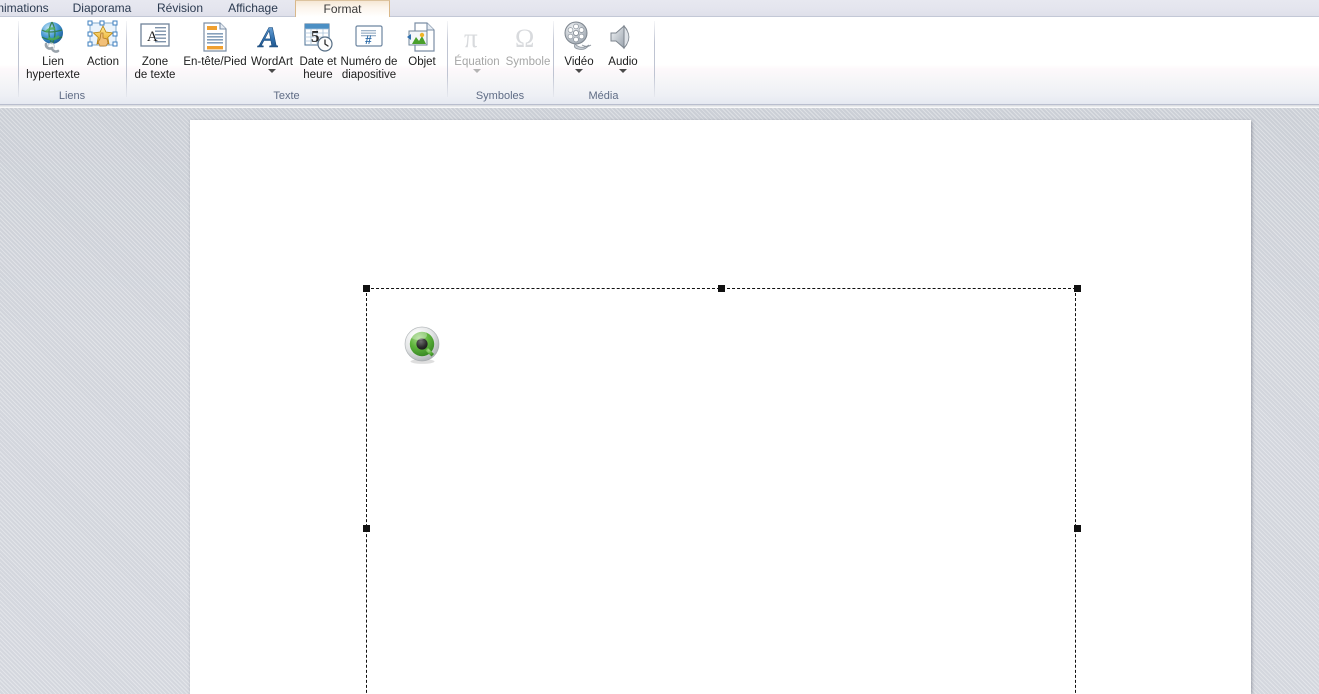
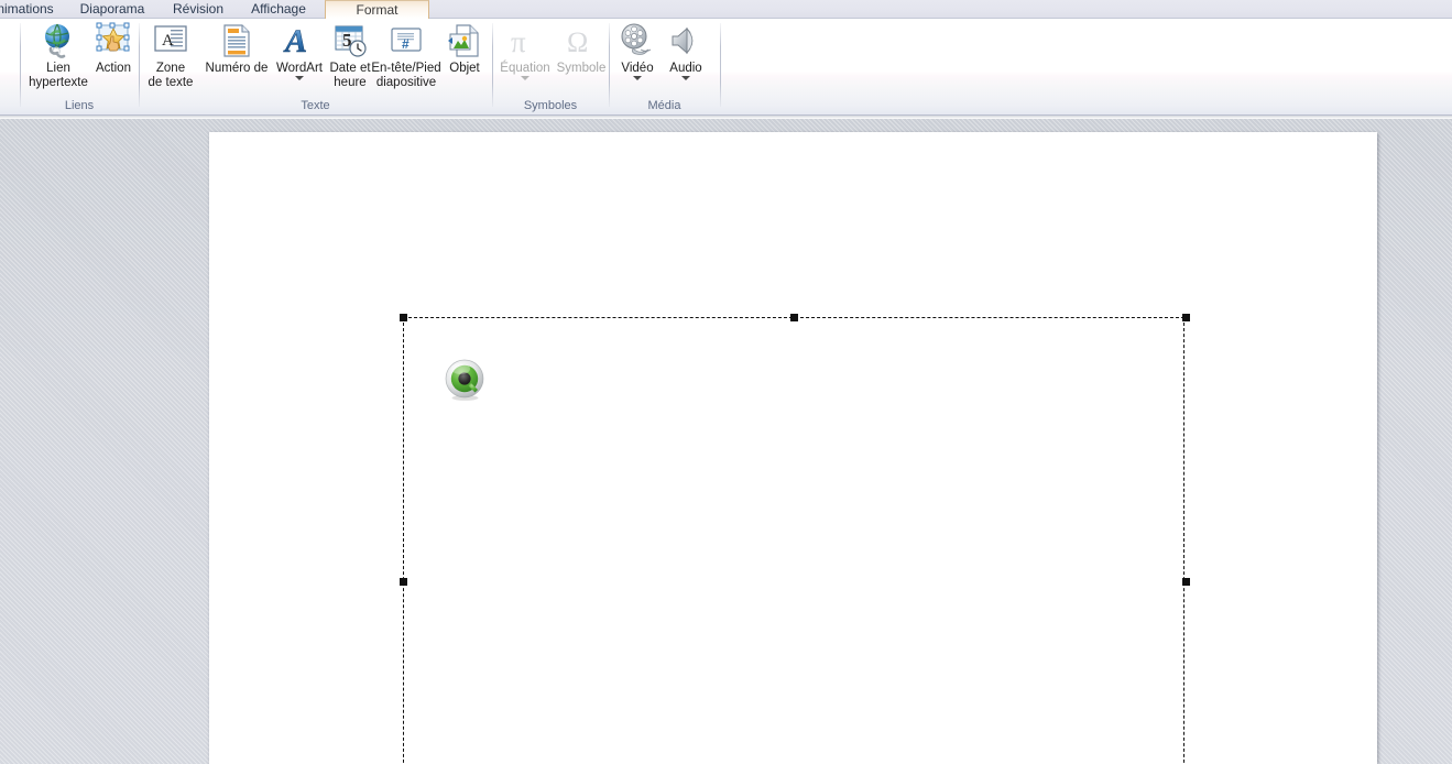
  nimations
  Diaporama
  Révision
  Affichage
  Format
  Liens
  Lien
  hypertexte
  Action
  Texte
  A
  Zone
  de texte
- En-tête/Pied
+ Numéro de
  A
  WordArt
  5
  Date et
  heure
  #
- Numéro de
+ En-tête/Pied
  diapositive
  Objet
  Symboles
  π
  Équation
  Ω
  Symbole
  Média
  Vidéo
  Audio
